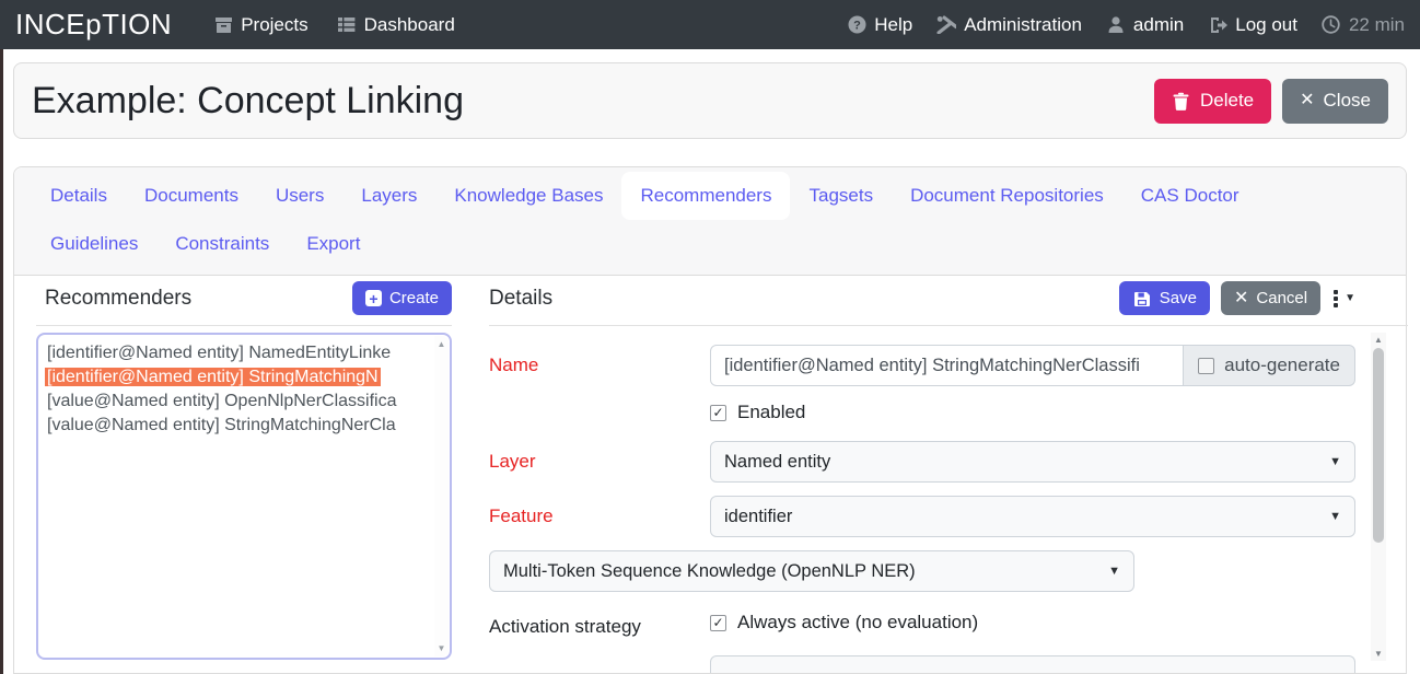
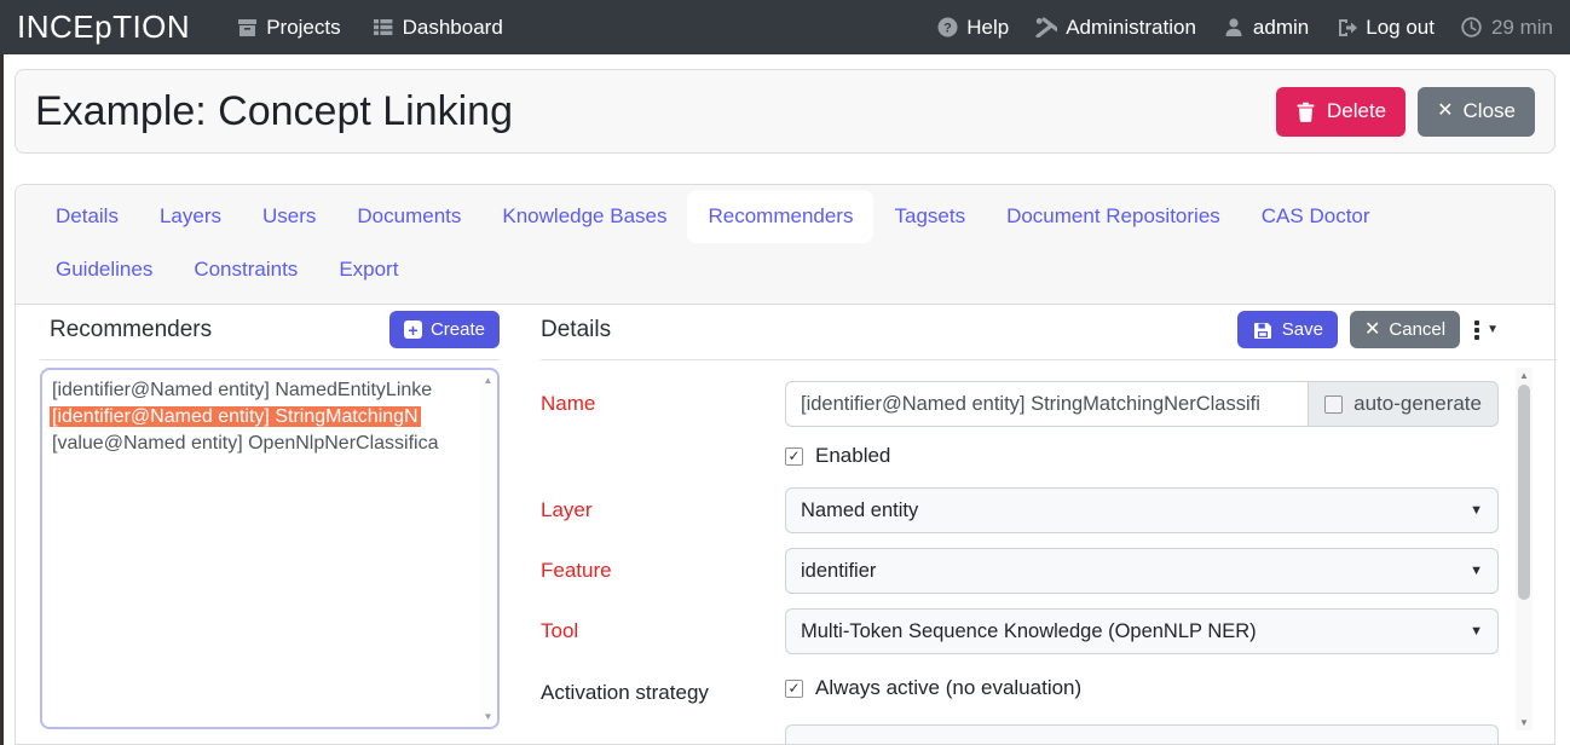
  INCEpTION
  Projects
  Dashboard
  ?
  Help
  Administration
  admin
  Log out
- 22 min
+ 29 min
  Example: Concept Linking
  Delete
  ✕
  Close
  Details
- Documents
+ Layers
  Users
- Layers
+ Documents
  Knowledge Bases
  Recommenders
  Tagsets
  Document Repositories
  CAS Doctor
  Guidelines
  Constraints
  Export
  Recommenders
  +
  Create
  [identifier@Named entity] NamedEntityLinke
  [identifier@Named entity] StringMatchingN
  [value@Named entity] OpenNlpNerClassifica
- [value@Named entity] StringMatchingNerCla
  ▲
  ▼
  Details
  Save
  ✕
  Cancel
  ▼
  Name
  [identifier@Named entity] StringMatchingNerClassifi
  auto-generate
  ✓
  Enabled
  Layer
  Named entity
  ▼
  Feature
  identifier
  ▼
+ Tool
  Multi-Token Sequence Knowledge (OpenNLP NER)
  ▼
  Activation strategy
  ✓
  Always active (no evaluation)
  ▲
  ▼
